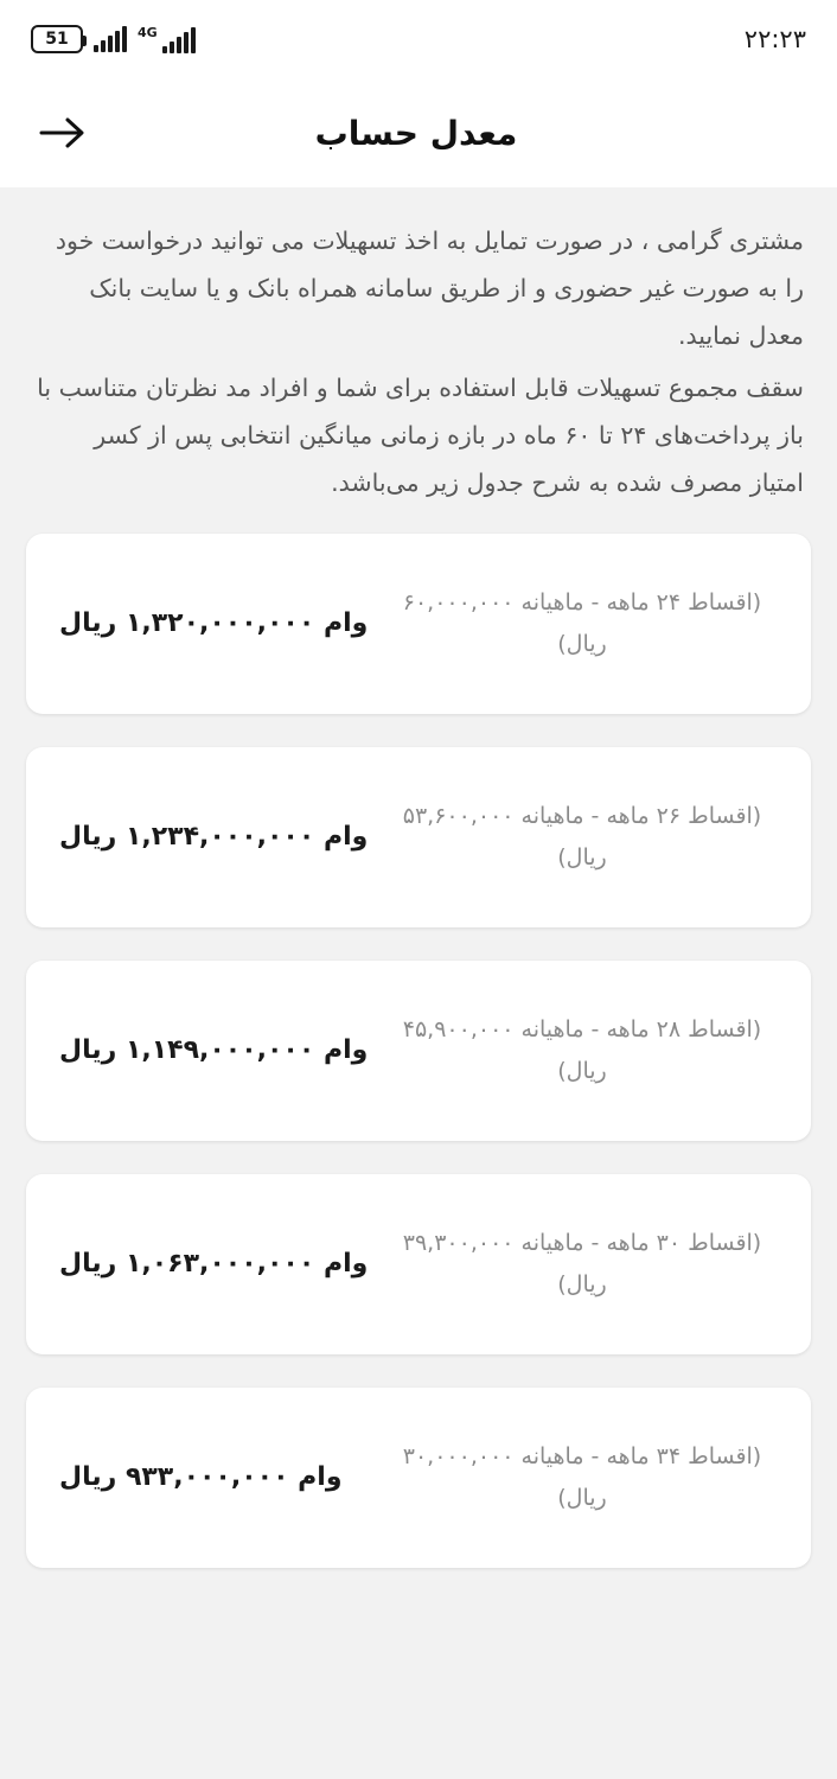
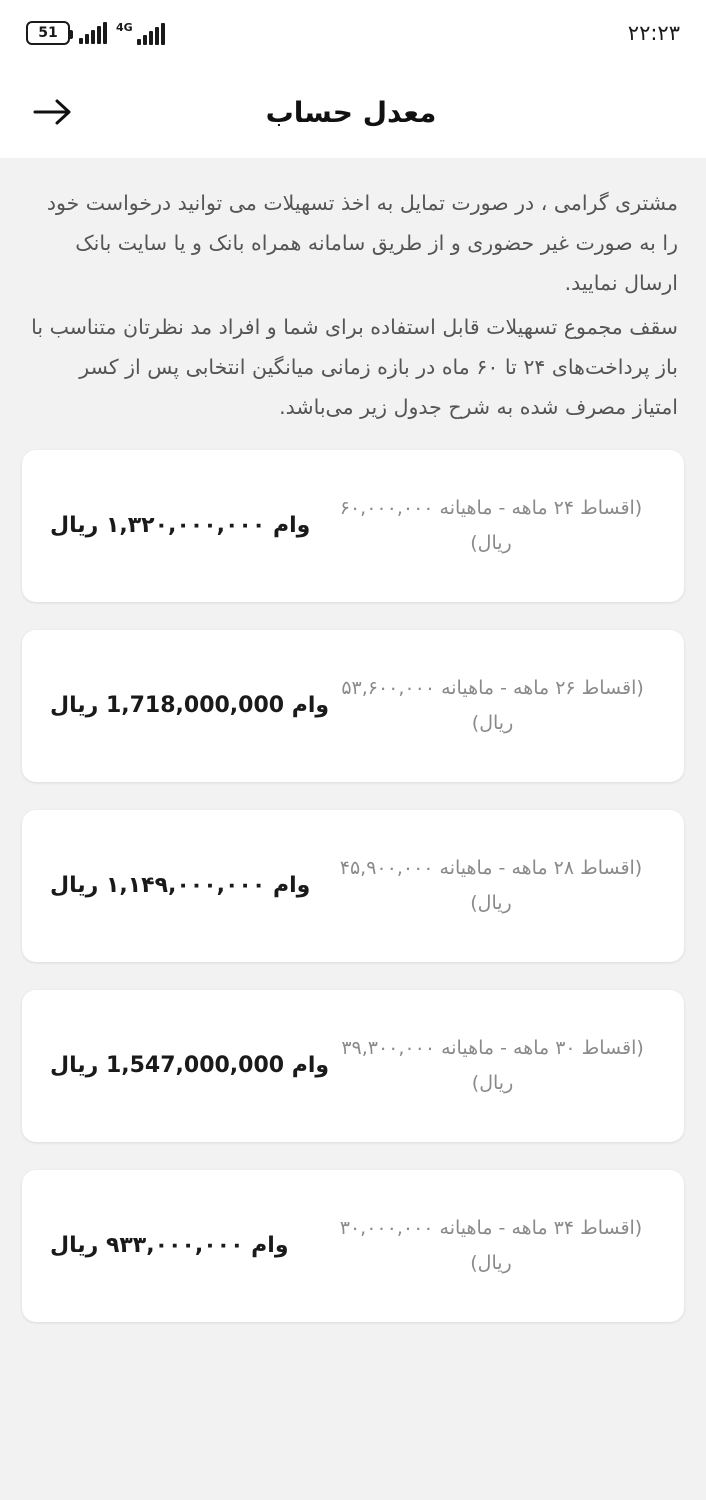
  51
  4G
  ۲۲:۲۳
  معدل حساب
- مشتری گرامی ، در صورت تمایل به اخذ تسهیلات می توانید درخواست خود را به صورت غیر حضوری و از طریق سامانه همراه بانک و یا سایت بانک معدل نمایید.
+ مشتری گرامی ، در صورت تمایل به اخذ تسهیلات می توانید درخواست خود را به صورت غیر حضوری و از طریق سامانه همراه بانک و یا سایت بانک ارسال نمایید.
  سقف مجموع تسهیلات قابل استفاده برای شما و افراد مد نظرتان متناسب با باز پرداخت‌های ۲۴ تا ۶۰ ماه در بازه زمانی میانگین انتخابی پس از کسر امتیاز مصرف شده به شرح جدول زیر می‌باشد.
  (اقساط ۲۴ ماهه - ماهیانه ۶۰,۰۰۰,۰۰۰ ریال)
  وام ۱,۳۲۰,۰۰۰,۰۰۰ ریال
  (اقساط ۲۶ ماهه - ماهیانه ۵۳,۶۰۰,۰۰۰ ریال)
- وام ۱,۲۳۴,۰۰۰,۰۰۰ ریال
+ وام 1,718,000,000 ریال
  (اقساط ۲۸ ماهه - ماهیانه ۴۵,۹۰۰,۰۰۰ ریال)
  وام ۱,۱۴۹,۰۰۰,۰۰۰ ریال
  (اقساط ۳۰ ماهه - ماهیانه ۳۹,۳۰۰,۰۰۰ ریال)
- وام ۱,۰۶۳,۰۰۰,۰۰۰ ریال
+ وام 1,547,000,000 ریال
  (اقساط ۳۴ ماهه - ماهیانه ۳۰,۰۰۰,۰۰۰ ریال)
  وام ۹۳۳,۰۰۰,۰۰۰ ریال
